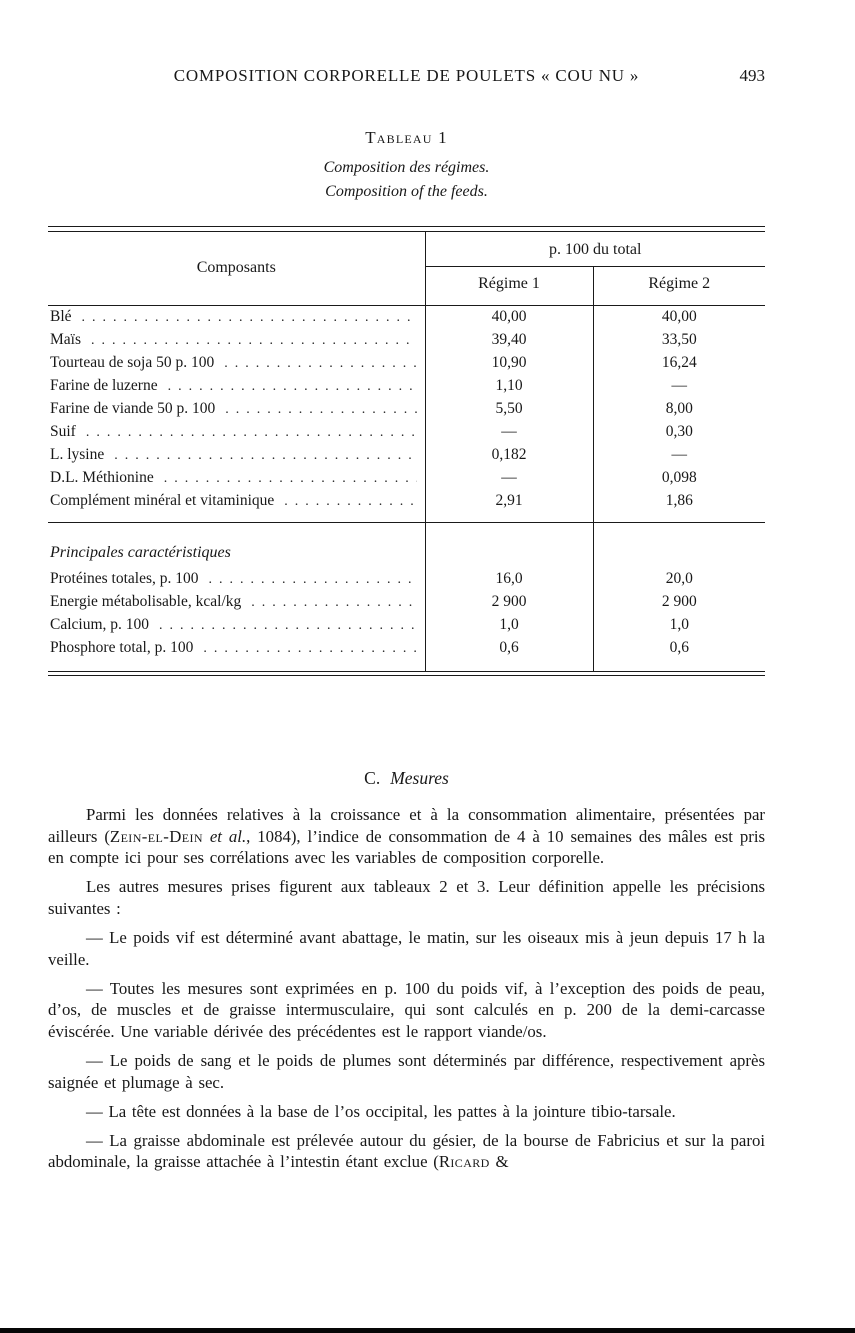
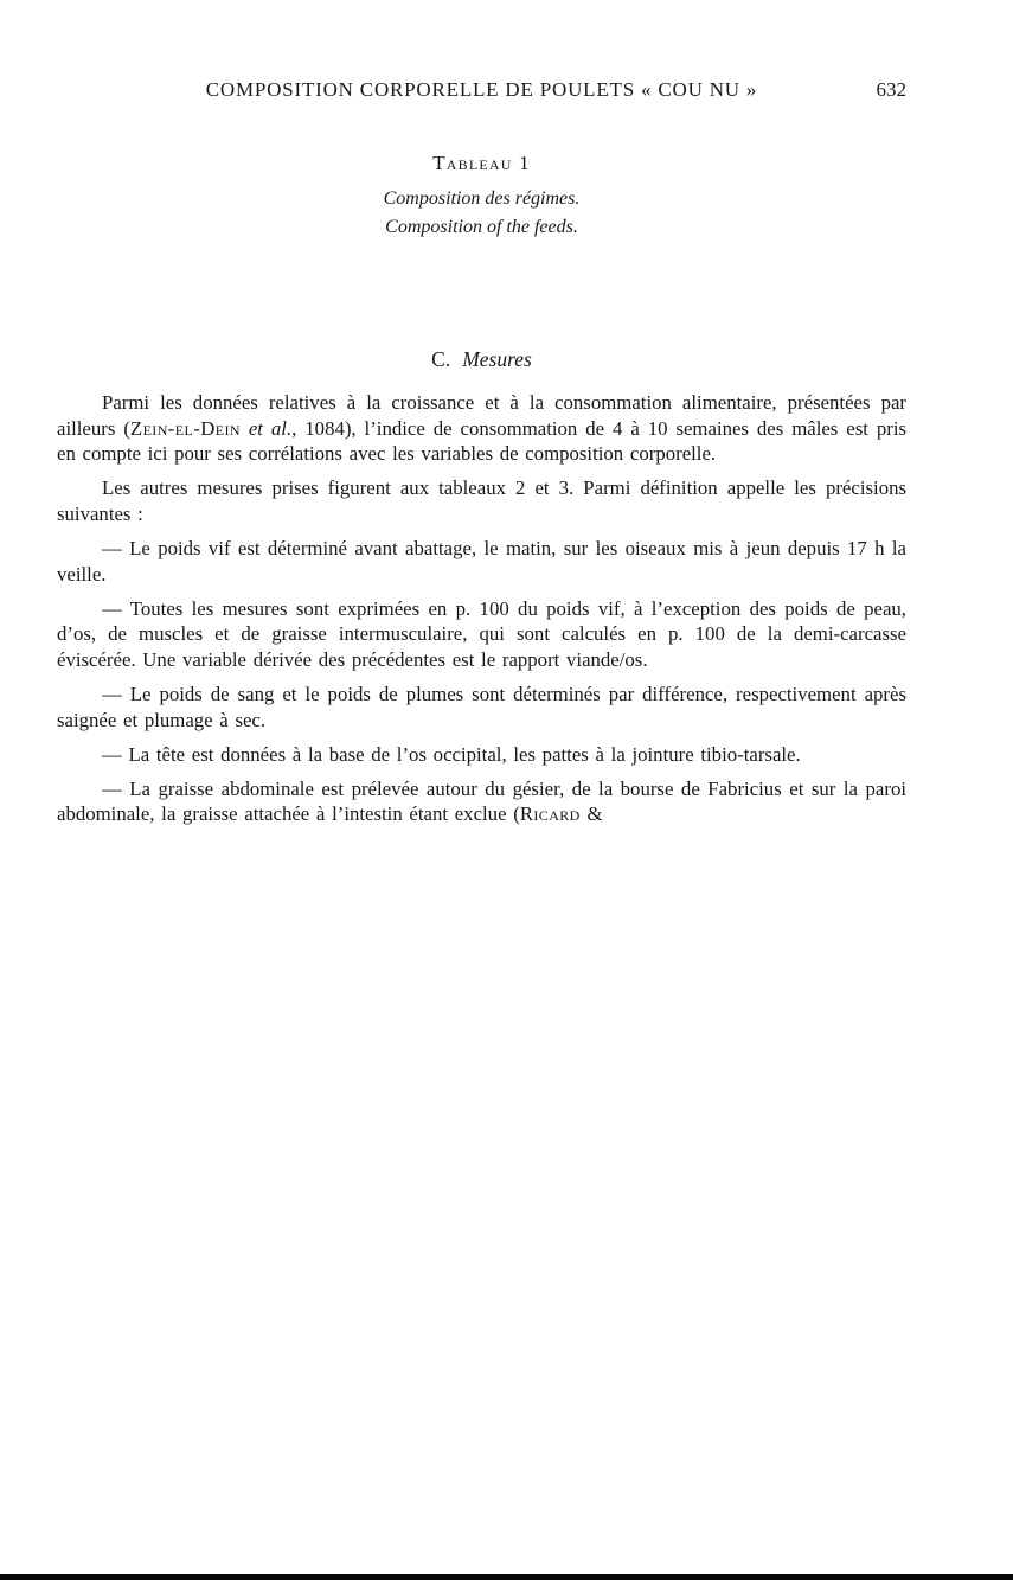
  COMPOSITION CORPORELLE DE POULETS « COU NU »
- 493
+ 632
  Tableau 1
  Composition des régimes.
  Composition of the feeds.
- Composants	p. 100 du total
- Régime 1	Régime 2
- Blé	40,00	40,00
- Maïs	39,40	33,50
- Tourteau de soja 50 p. 100	10,90	16,24
- Farine de luzerne	1,10	—
- Farine de viande 50 p. 100	5,50	8,00
- Suif	—	0,30
- L. lysine	0,182	—
- D.L. Méthionine	—	0,098
- Complément minéral et vitaminique	2,91	1,86
- Principales caractéristiques
- Protéines totales, p. 100	16,0	20,0
- Energie métabolisable, kcal/kg	2 900	2 900
- Calcium, p. 100	1,0	1,0
- Phosphore total, p. 100	0,6	0,6
  C. Mesures
  Parmi les données relatives à la croissance et à la consommation alimentaire, présentées par ailleurs (Zein-el-Dein et al., 1084), l’indice de consommation de 4 à 10 semaines des mâles est pris en compte ici pour ses corrélations avec les variables de composition corporelle.
- Les autres mesures prises figurent aux tableaux 2 et 3. Leur définition appelle les précisions suivantes :
+ Les autres mesures prises figurent aux tableaux 2 et 3. Parmi définition appelle les précisions suivantes :
  — Le poids vif est déterminé avant abattage, le matin, sur les oiseaux mis à jeun depuis 17 h la veille.
- — Toutes les mesures sont exprimées en p. 100 du poids vif, à l’exception des poids de peau, d’os, de muscles et de graisse intermusculaire, qui sont calculés en p. 200 de la demi-carcasse éviscérée. Une variable dérivée des précédentes est le rapport viande/os.
+ — Toutes les mesures sont exprimées en p. 100 du poids vif, à l’exception des poids de peau, d’os, de muscles et de graisse intermusculaire, qui sont calculés en p. 100 de la demi-carcasse éviscérée. Une variable dérivée des précédentes est le rapport viande/os.
  — Le poids de sang et le poids de plumes sont déterminés par différence, respectivement après saignée et plumage à sec.
  — La tête est données à la base de l’os occipital, les pattes à la jointure tibio-tarsale.
  — La graisse abdominale est prélevée autour du gésier, de la bourse de Fabricius et sur la paroi abdominale, la graisse attachée à l’intestin étant exclue (Ricard &
